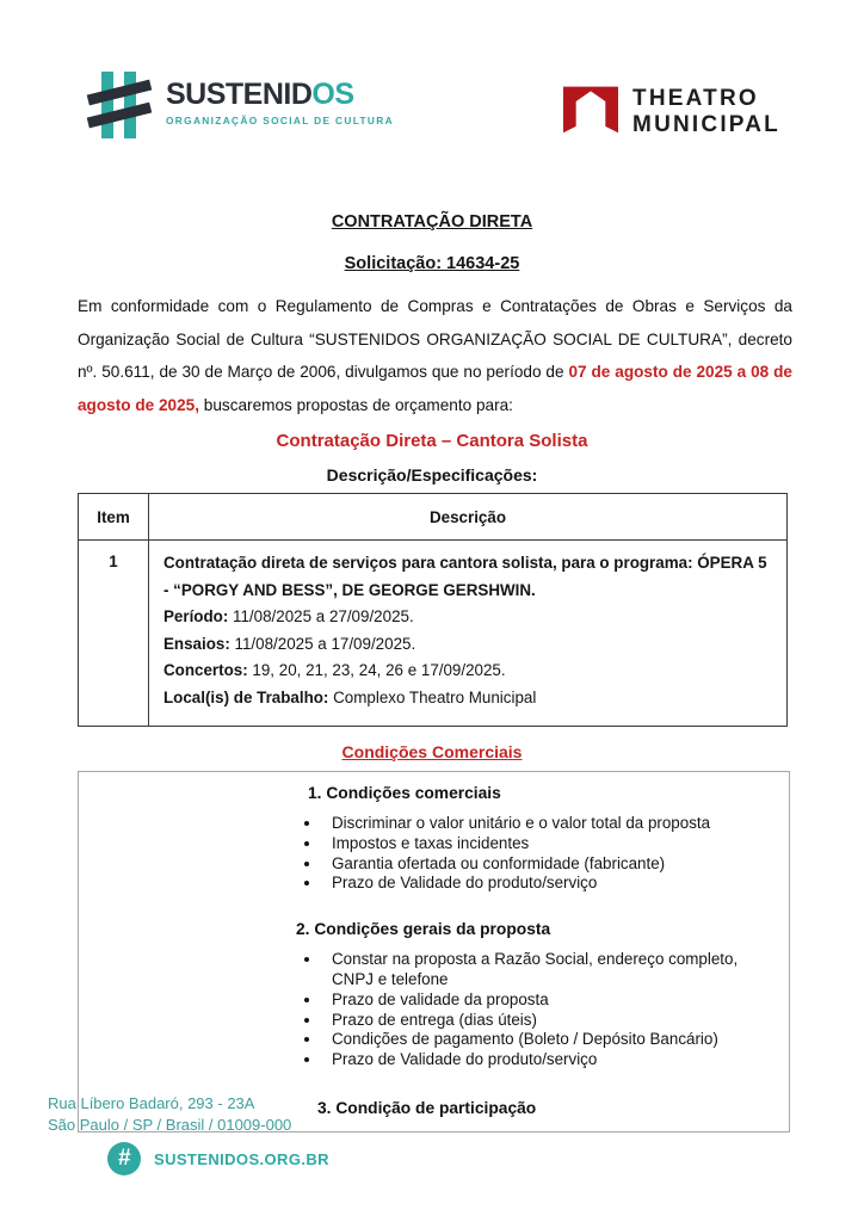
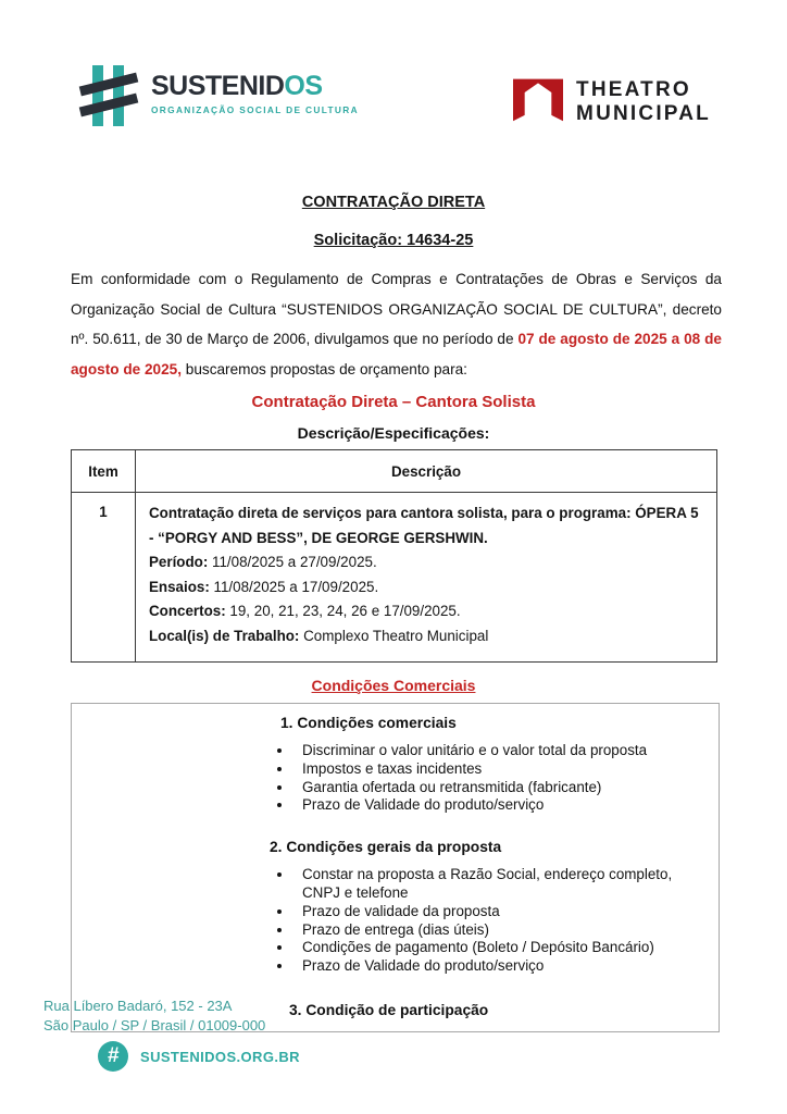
  SUSTENIDOS
  ORGANIZAÇÃO SOCIAL DE CULTURA
  THEATRO
  MUNICIPAL
  CONTRATAÇÃO DIRETA
  Solicitação: 14634-25
  Em conformidade com o Regulamento de Compras e Contratações de Obras e Serviços da Organização Social de Cultura “SUSTENIDOS ORGANIZAÇÃO SOCIAL DE CULTURA”, decreto nº. 50.611, de 30 de Março de 2006, divulgamos que no período de 07 de agosto de 2025 a 08 de agosto de 2025, buscaremos propostas de orçamento para:
  Contratação Direta – Cantora Solista
  Descrição/Especificações:
  Item	Descrição
  1	Contratação direta de serviços para cantora solista, para o programa: ÓPERA 5 - “PORGY AND BESS”, DE GEORGE GERSHWIN. Período: 11/08/2025 a 27/09/2025. Ensaios: 11/08/2025 a 17/09/2025. Concertos: 19, 20, 21, 23, 24, 26 e 17/09/2025. Local(is) de Trabalho: Complexo Theatro Municipal
  Condições Comerciais
  1. Condições comerciais
  Discriminar o valor unitário e o valor total da proposta
  Impostos e taxas incidentes
- Garantia ofertada ou conformidade (fabricante)
+ Garantia ofertada ou retransmitida (fabricante)
  Prazo de Validade do produto/serviço
  2. Condições gerais da proposta
  Constar na proposta a Razão Social, endereço completo, CNPJ e telefone
  Prazo de validade da proposta
  Prazo de entrega (dias úteis)
  Condições de pagamento (Boleto / Depósito Bancário)
  Prazo de Validade do produto/serviço
  3. Condição de participação
- Rua Líbero Badaró, 293 - 23A
+ Rua Líbero Badaró, 152 - 23A
  São Paulo / SP / Brasil / 01009-000
  #
  SUSTENIDOS.ORG.BR
